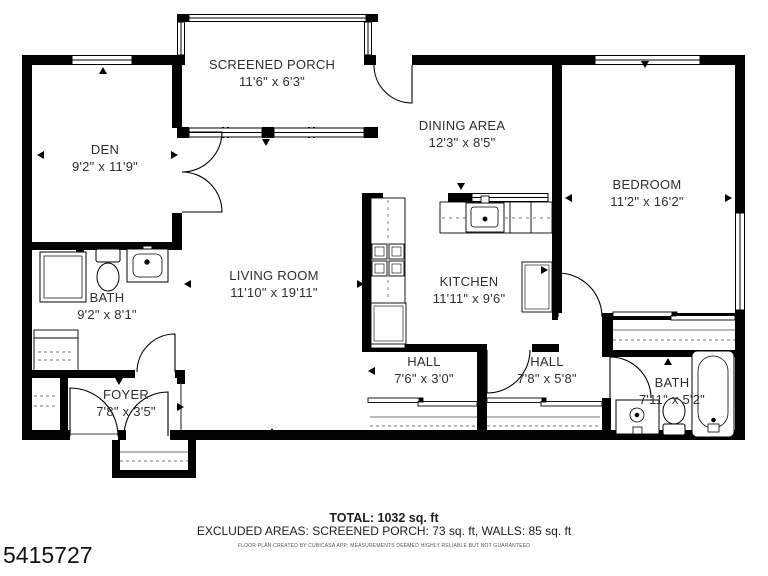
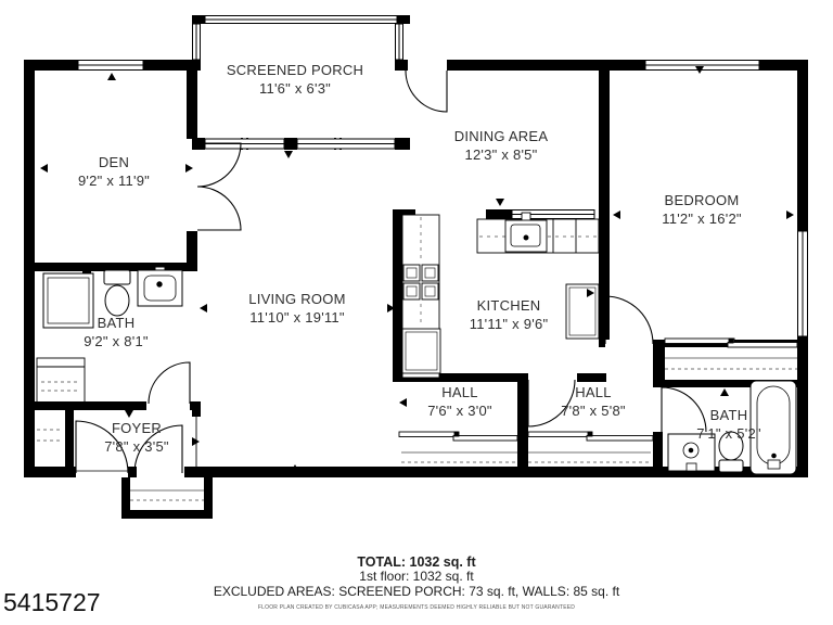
  SCREENED PORCH
  11'6" x 6'3"
  DEN
  9'2" x 11'9"
  DINING AREA
  12'3" x 8'5"
  BEDROOM
  11'2" x 16'2"
  LIVING ROOM
  11'10" x 19'11"
  KITCHEN
  11'11" x 9'6"
  BATH
  9'2" x 8'1"
  FOYER
  7'8" x 3'5"
  HALL
  7'6" x 3'0"
  HALL
  7'8" x 5'8"
  BATH
- 7'11" x 5'2"
+ 7'1" x 5'2"
  TOTAL: 1032 sq. ft
+ 1st floor: 1032 sq. ft
  EXCLUDED AREAS: SCREENED PORCH: 73 sq. ft, WALLS: 85 sq. ft
  5415727
